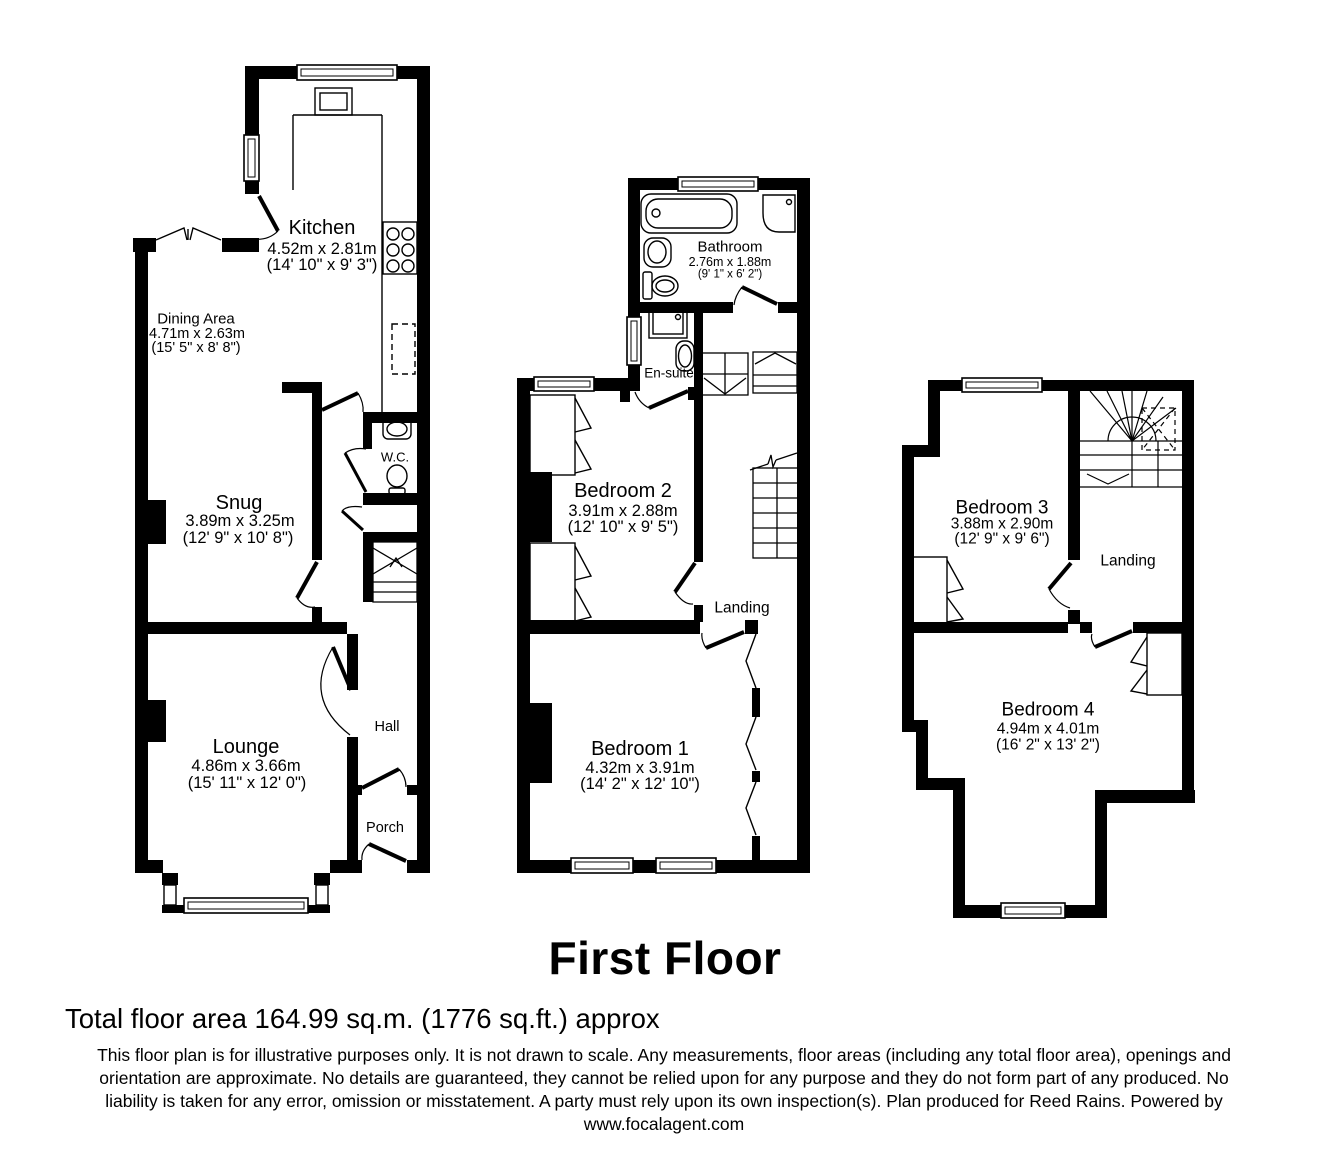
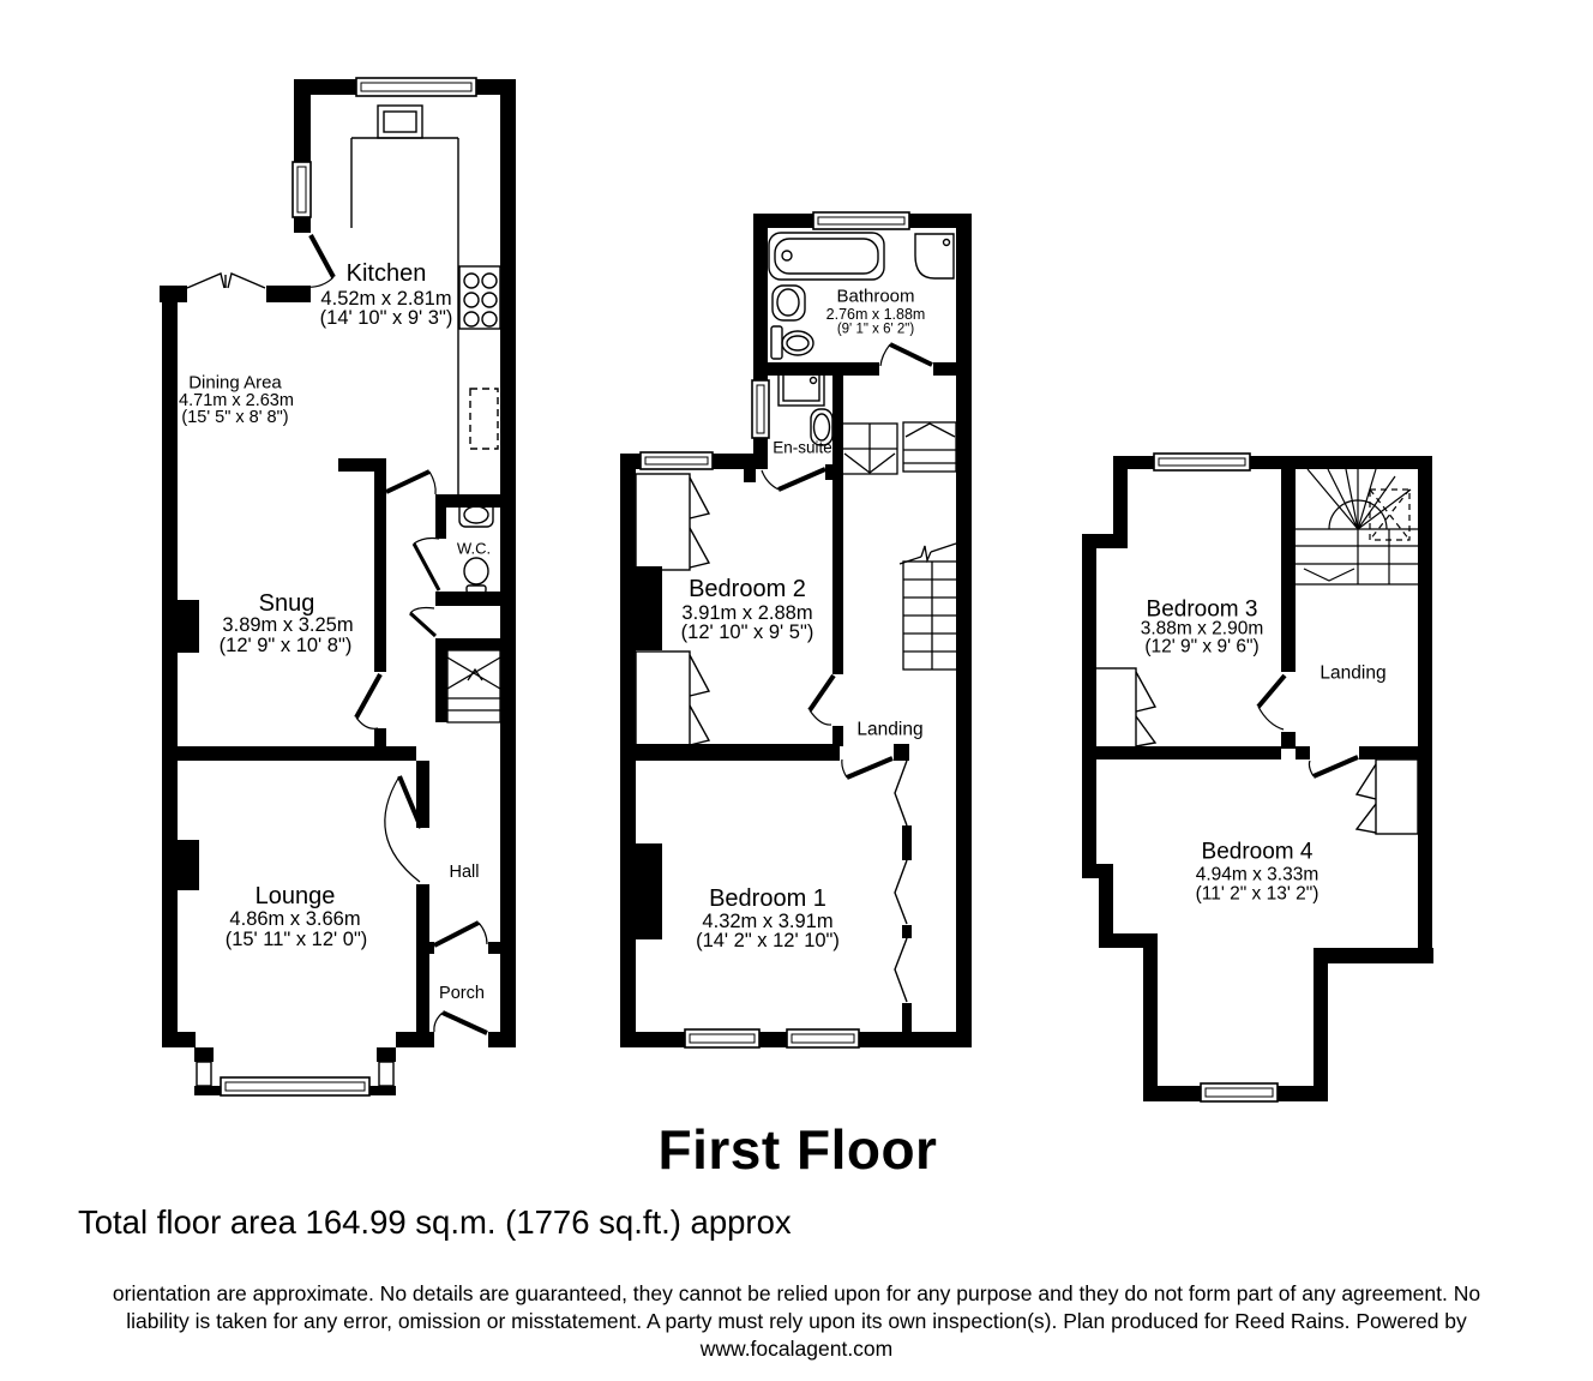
  Kitchen
  4.52m x 2.81m
  (14' 10" x 9' 3")
  Dining Area
  4.71m x 2.63m
  (15' 5" x 8' 8")
  Snug
  3.89m x 3.25m
  (12' 9" x 10' 8")
  W.C.
  Lounge
  4.86m x 3.66m
  (15' 11" x 12' 0")
  Hall
  Porch
  Bathroom
  2.76m x 1.88m
  (9' 1" x 6' 2")
  En-suite
  Bedroom 2
  3.91m x 2.88m
  (12' 10" x 9' 5")
  Landing
  Bedroom 1
  4.32m x 3.91m
  (14' 2" x 12' 10")
  Bedroom 3
  3.88m x 2.90m
  (12' 9" x 9' 6")
  Landing
  Bedroom 4
- 4.94m x 4.01m
+ 4.94m x 3.33m
- (16' 2" x 13' 2")
+ (11' 2" x 13' 2")
  First Floor
  Total floor area 164.99 sq.m. (1776 sq.ft.) approx
- This floor plan is for illustrative purposes only. It is not drawn to scale. Any measurements, floor areas (including any total floor area), openings and
- orientation are approximate. No details are guaranteed, they cannot be relied upon for any purpose and they do not form part of any produced. No
+ orientation are approximate. No details are guaranteed, they cannot be relied upon for any purpose and they do not form part of any agreement. No
  liability is taken for any error, omission or misstatement. A party must rely upon its own inspection(s). Plan produced for Reed Rains. Powered by
  www.focalagent.com
